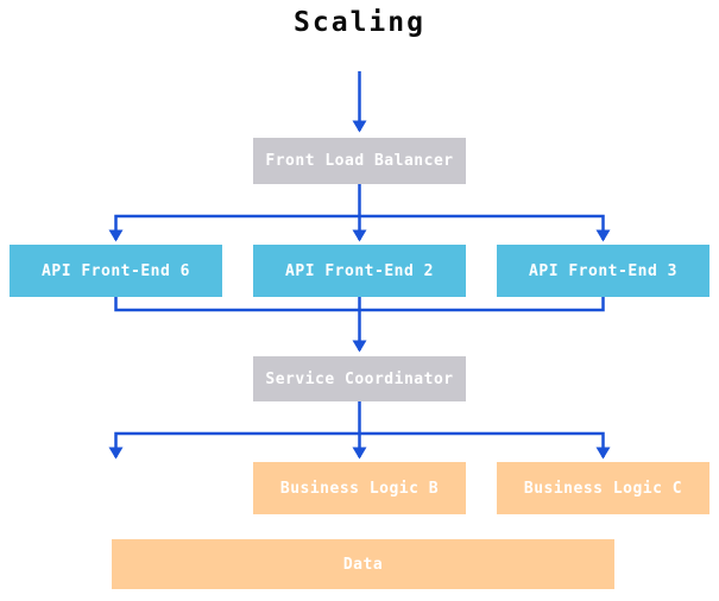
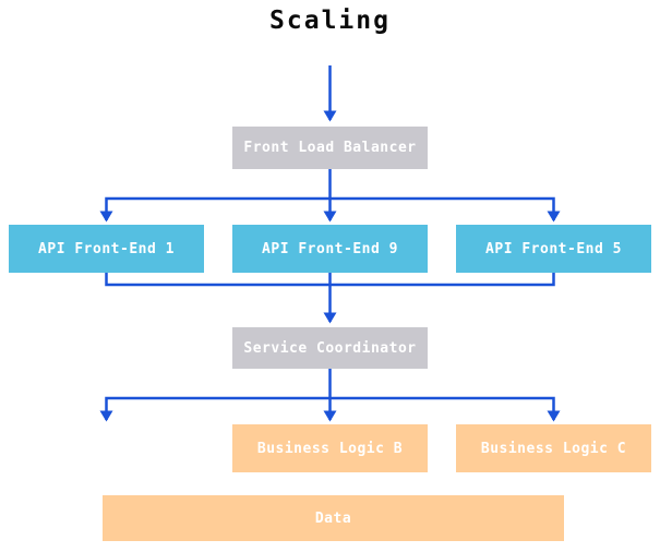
  Scaling
  Front Load Balancer
- API Front-End 6
+ API Front-End 1
- API Front-End 2
+ API Front-End 9
- API Front-End 3
+ API Front-End 5
  Service Coordinator
  Business Logic B
  Business Logic C
  Data
